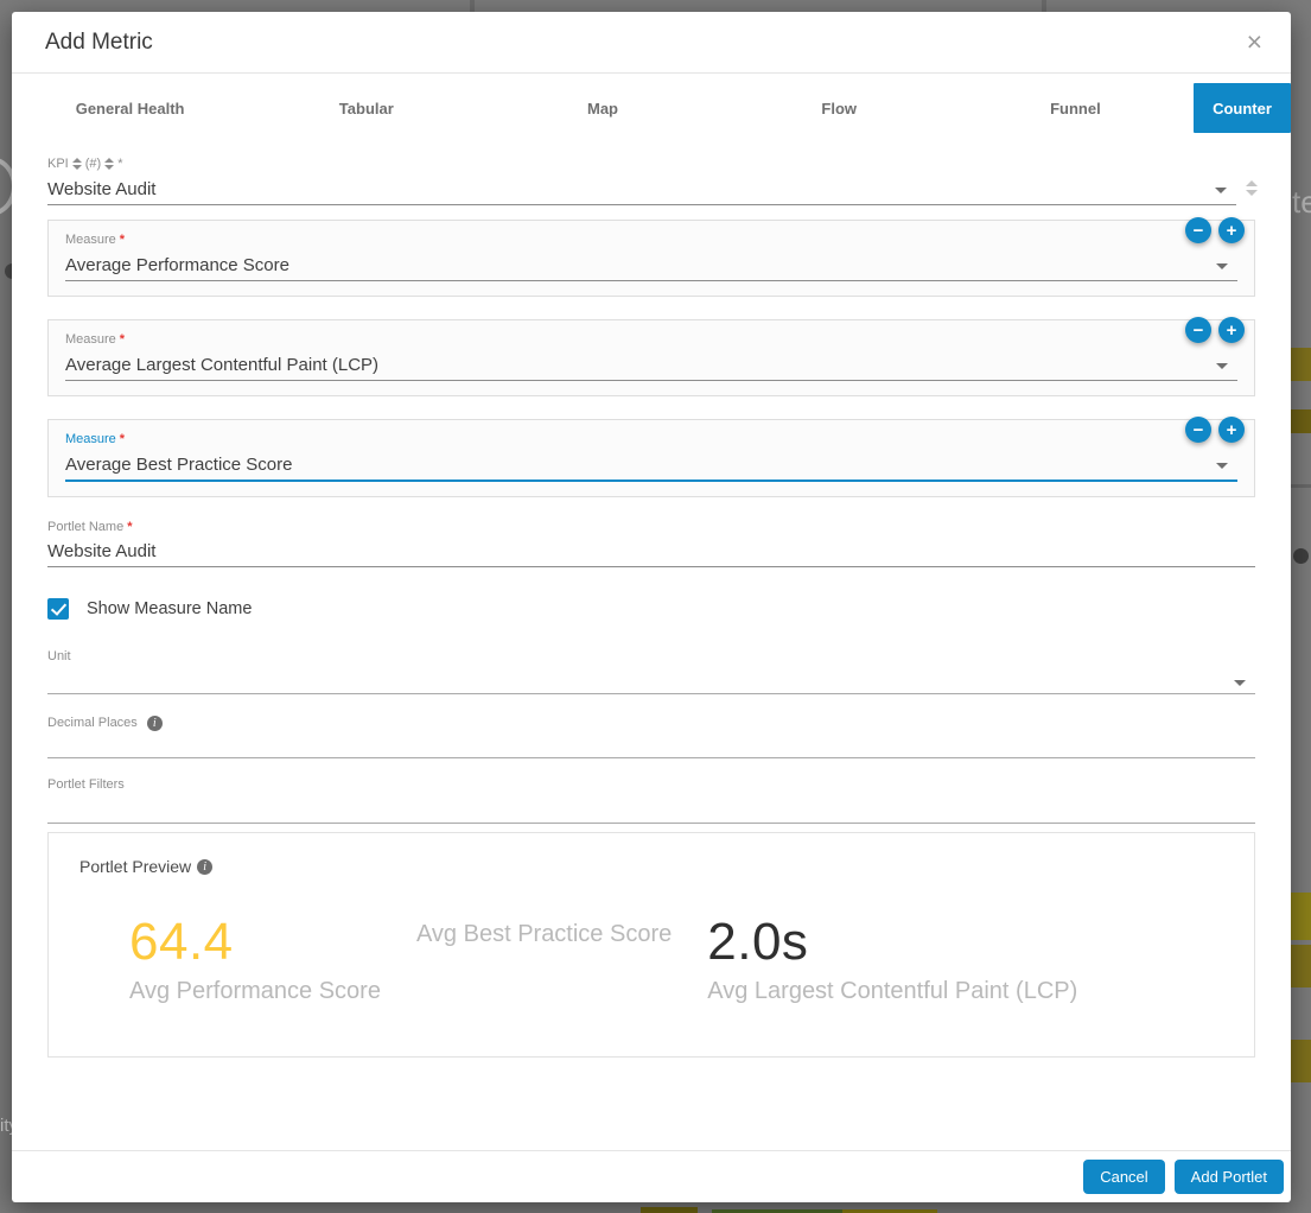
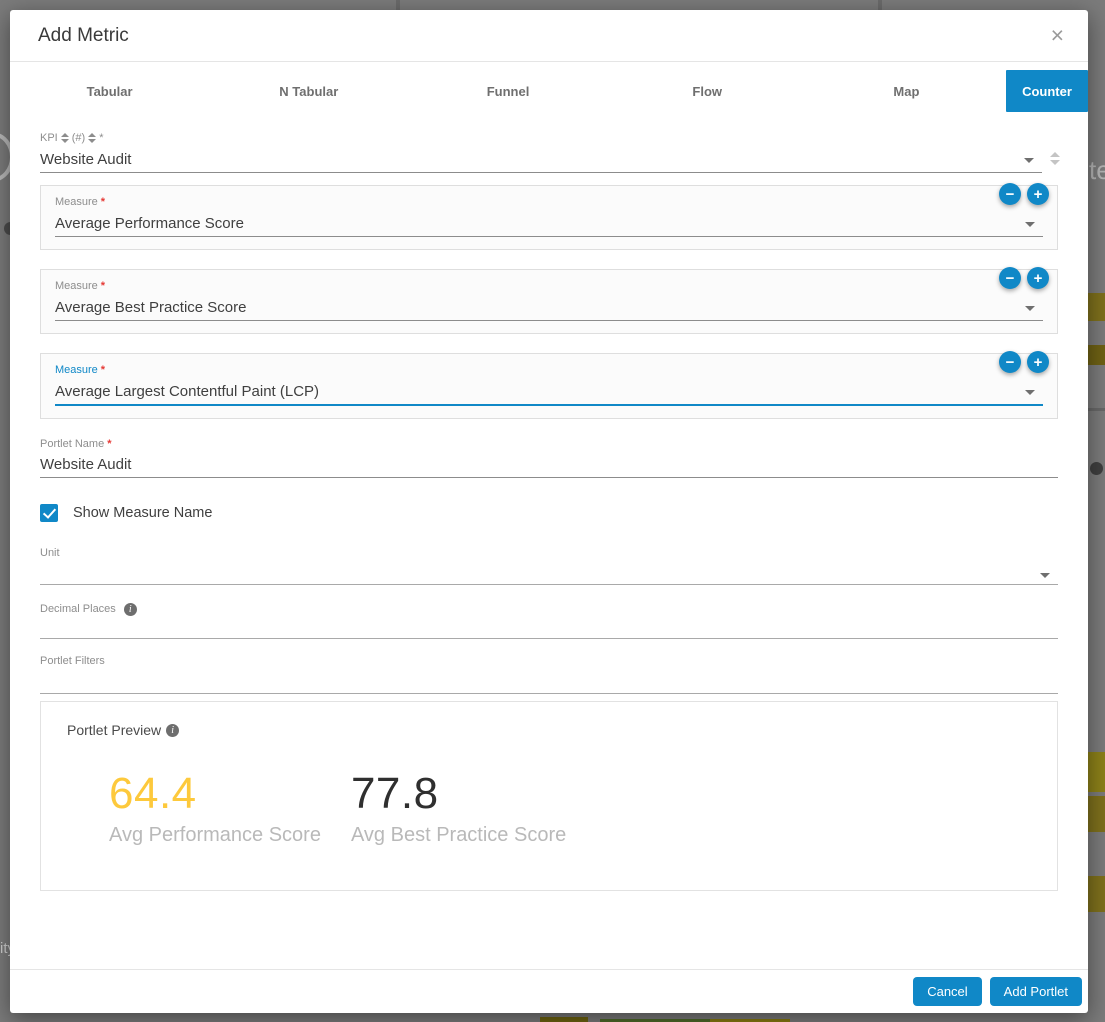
  te
  Add Metric
  ×
- General Health
  Tabular
+ N Tabular
- Map
+ Funnel
  Flow
- Funnel
+ Map
  Counter
  KPI
  (#)
  *
  Website Audit
  Measure
  *
  Average Performance Score
  −
  +
  Measure
  *
- Average Largest Contentful Paint (LCP)
+ Average Best Practice Score
  −
  +
  Measure
  *
- Average Best Practice Score
+ Average Largest Contentful Paint (LCP)
  −
  +
  Portlet Name
  *
  Website Audit
  Show Measure Name
  Unit
  Decimal Places
  i
  Portlet Filters
  Portlet Preview
  i
  64.4
  Avg Performance Score
+ 77.8
  Avg Best Practice Score
- 2.0s
- Avg Largest Contentful Paint (LCP)
  Cancel
  Add Portlet
